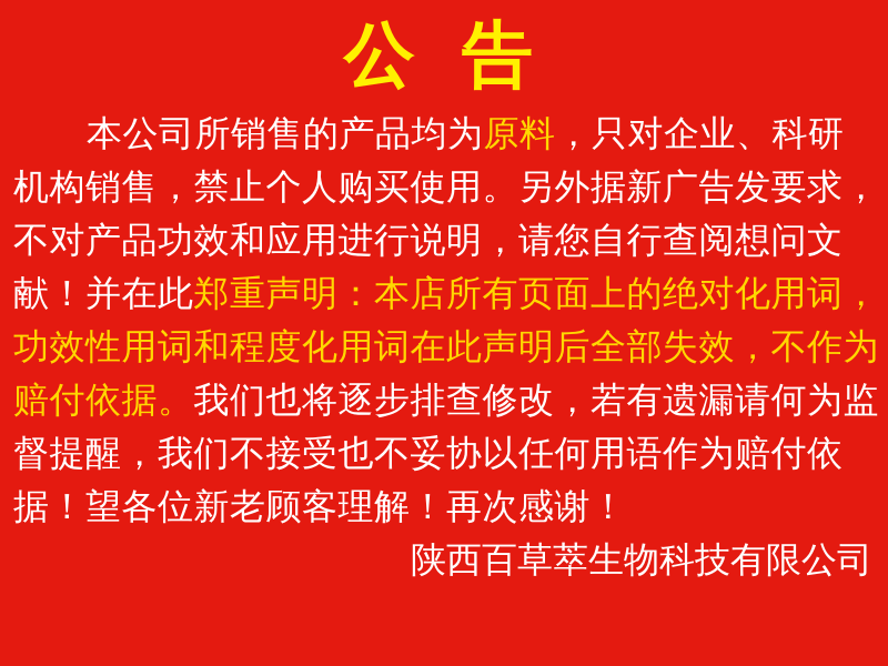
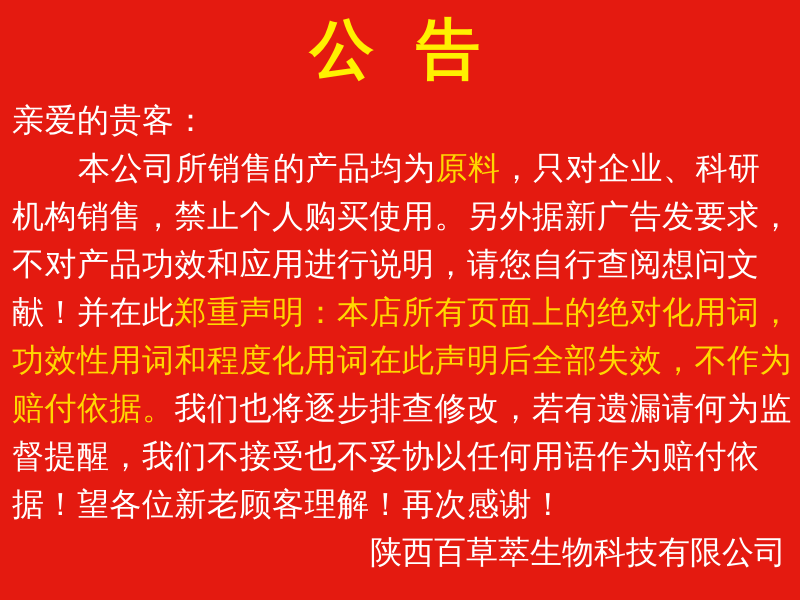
  公 告
+ 亲爱的贵客：
  本公司所销售的产品均为原料，只对企业、科研
  机构销售，禁止个人购买使用。另外据新广告发要求，
  不对产品功效和应用进行说明，请您自行查阅想问文
  献！并在此郑重声明：本店所有页面上的绝对化用词，
  功效性用词和程度化用词在此声明后全部失效，不作为
  赔付依据。我们也将逐步排查修改，若有遗漏请何为监
  督提醒，我们不接受也不妥协以任何用语作为赔付依
  据！望各位新老顾客理解！再次感谢！
  陕西百草萃生物科技有限公司
